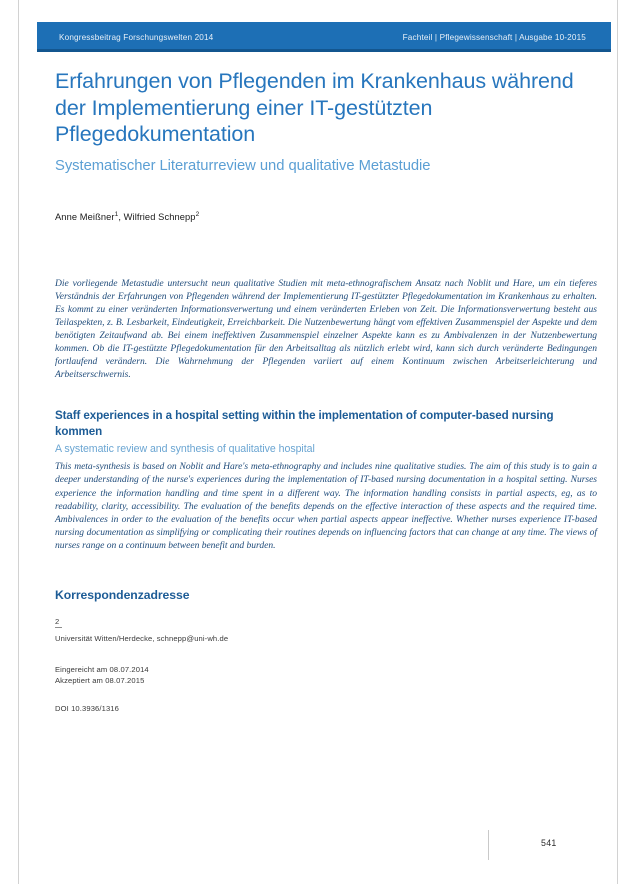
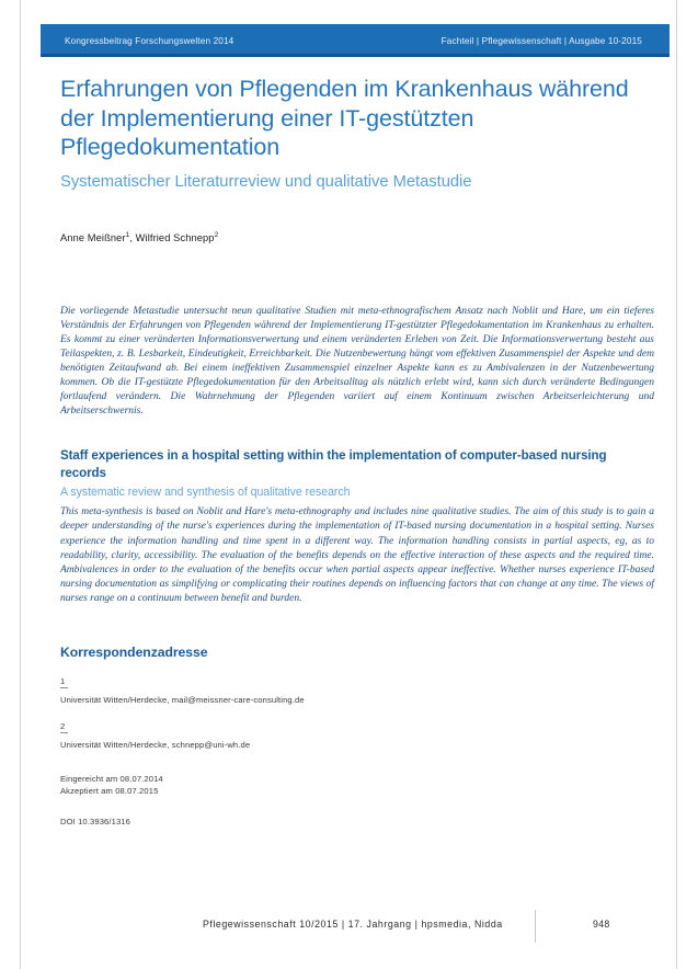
  Kongressbeitrag Forschungswelten 2014
  Fachteil | Pflegewissenschaft | Ausgabe 10-2015
  Erfahrungen von Pflegenden im Krankenhaus während der Implementierung einer IT-gestützten Pflegedokumentation
  Systematischer Literaturreview und qualitative Metastudie
  Anne Meißner , Wilfried Schnepp
  Die vorliegende Metastudie untersucht neun qualitative Studien mit meta-ethnografischem Ansatz nach Noblit und Hare, um ein tieferes Verständnis der Erfahrungen von Pflegenden während der Implementierung IT-gestützter Pflegedokumentation im Krankenhaus zu erhalten. Es kommt zu einer veränderten Informationsverwertung und einem veränderten Erleben von Zeit. Die Informationsverwertung besteht aus Teilaspekten, z. B. Lesbarkeit, Eindeutigkeit, Erreichbarkeit. Die Nutzenbewertung hängt vom effektiven Zusammenspiel der Aspekte und dem benötigten Zeitaufwand ab. Bei einem ineffektiven Zusammenspiel einzelner Aspekte kann es zu Ambivalenzen in der Nutzenbewertung kommen. Ob die IT-gestützte Pflegedokumentation für den Arbeitsalltag als nützlich erlebt wird, kann sich durch veränderte Bedingungen fortlaufend verändern. Die Wahrnehmung der Pflegenden variiert auf einem Kontinuum zwischen Arbeitserleichterung und Arbeitserschwernis.
- Staff experiences in a hospital setting within the implementation of computer-based nursing kommen
+ Staff experiences in a hospital setting within the implementation of computer-based nursing records
- A systematic review and synthesis of qualitative hospital
+ A systematic review and synthesis of qualitative research
  This meta-synthesis is based on Noblit and Hare's meta-ethnography and includes nine qualitative studies. The aim of this study is to gain a deeper understanding of the nurse's experiences during the implementation of IT-based nursing documentation in a hospital setting. Nurses experience the information handling and time spent in a different way. The information handling consists in partial aspects, eg, as to readability, clarity, accessibility. The evaluation of the benefits depends on the effective interaction of these aspects and the required time. Ambivalences in order to the evaluation of the benefits occur when partial aspects appear ineffective. Whether nurses experience IT-based nursing documentation as simplifying or complicating their routines depends on influencing factors that can change at any time. The views of nurses range on a continuum between benefit and burden.
  Korrespondenzadresse
+ 1
+ Universität Witten/Herdecke, mail@meissner-care-consulting.de
  2
  Universität Witten/Herdecke, schnepp@uni-wh.de
  Eingereicht am 08.07.2014
  Akzeptiert am 08.07.2015
  DOI 10.3936/1316
+ Pflegewissenschaft 10/2015 | 17. Jahrgang | hpsmedia, Nidda
- 541
+ 948
